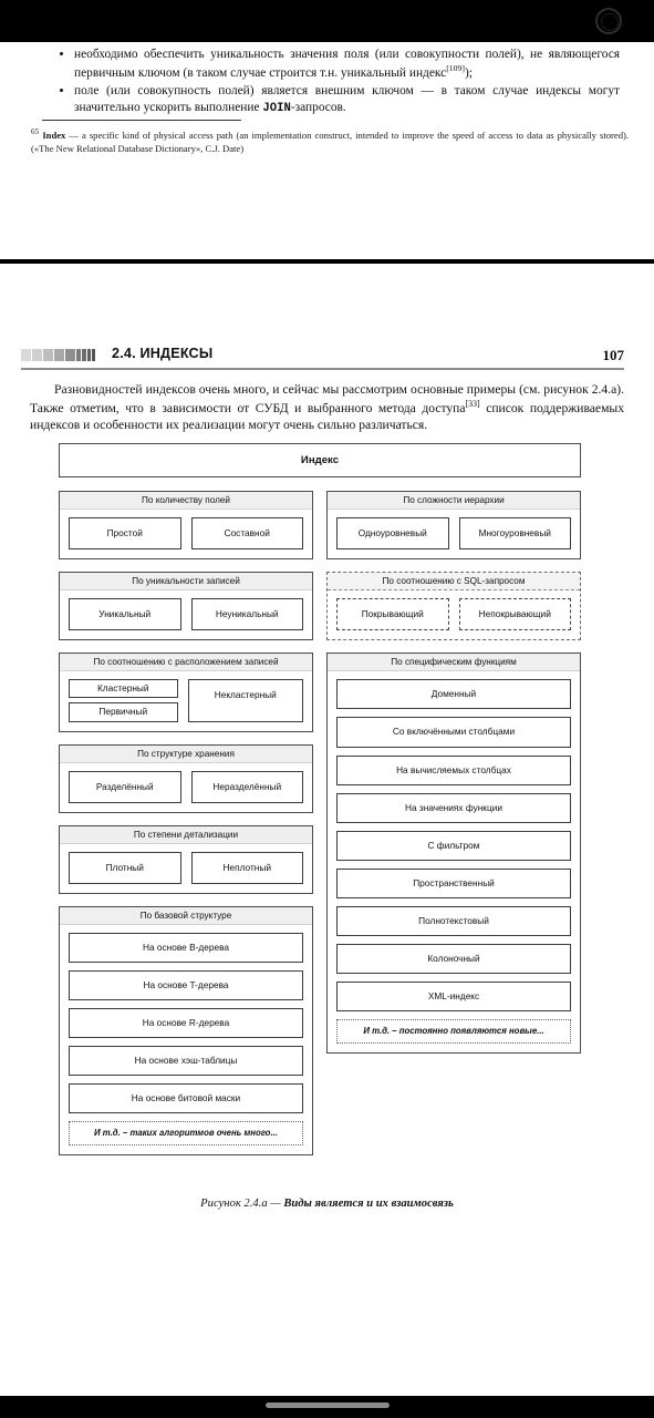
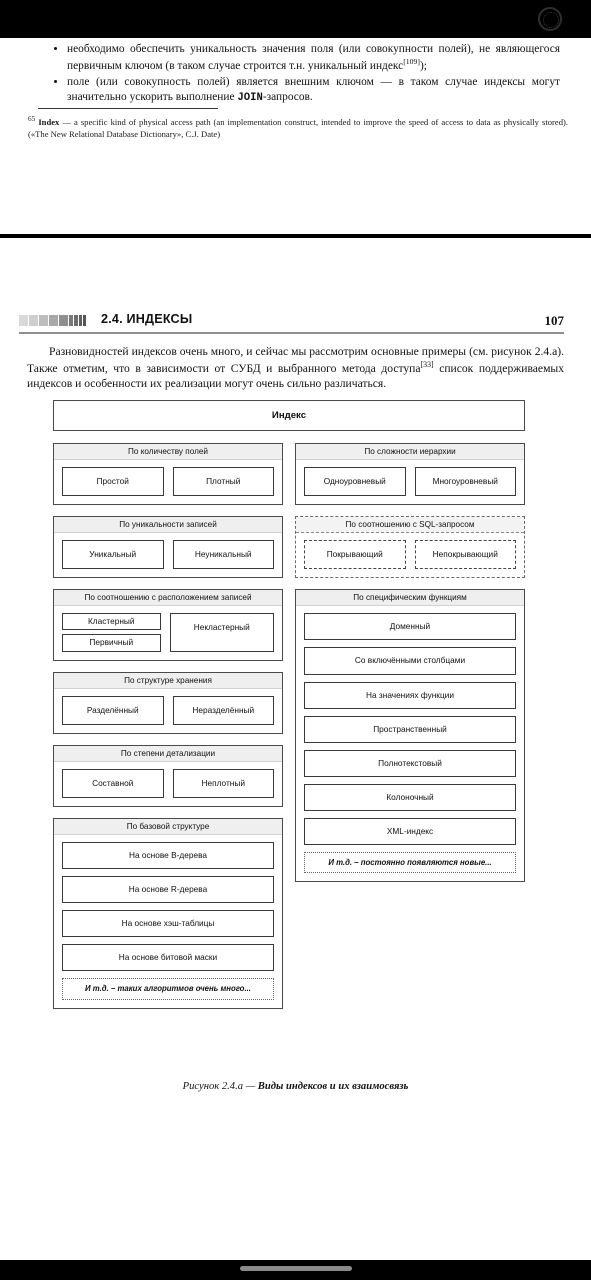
  необходимо обеспечить уникальность значения поля (или совокупности полей), не являющегося первичным ключом (в таком случае строится т.н. уникальный индекс[109]);
  поле (или совокупность полей) является внешним ключом — в таком случае индексы могут значительно ускорить выполнение JOIN-запросов.
  65 Index — a specific kind of physical access path (an implementation construct, intended to improve the speed of access to data as physically stored). («The New Relational Database Dictionary», C.J. Date)
  2.4. ИНДЕКСЫ
  107
  Разновидностей индексов очень много, и сейчас мы рассмотрим основные примеры (см. рисунок 2.4.а). Также отметим, что в зависимости от СУБД и выбранного метода доступа[33] список поддерживаемых индексов и особенности их реализации могут очень сильно различаться.
  Индекс
  По количеству полей
  Простой
- Составной
+ Плотный
  По уникальности записей
  Уникальный
  Неуникальный
  По соотношению с расположением записей
  Кластерный
  Первичный
  Некластерный
  По структуре хранения
  Разделённый
  Неразделённый
  По степени детализации
- Плотный
+ Составной
  Неплотный
  По базовой структуре
  На основе B-дерева
- На основе T-дерева
  На основе R-дерева
  На основе хэш-таблицы
  На основе битовой маски
  И т.д. – таких алгоритмов очень много...
  По сложности иерархии
  Одноуровневый
  Многоуровневый
  По соотношению с SQL-запросом
  Покрывающий
  Непокрывающий
  По специфическим функциям
  Доменный
  Со включёнными столбцами
- На вычисляемых столбцах
  На значениях функции
- С фильтром
  Пространственный
  Полнотекстовый
  Колоночный
  XML-индекс
  И т.д. – постоянно появляются новые...
- Рисунок 2.4.а — Виды является и их взаимосвязь
+ Рисунок 2.4.а — Виды индексов и их взаимосвязь
